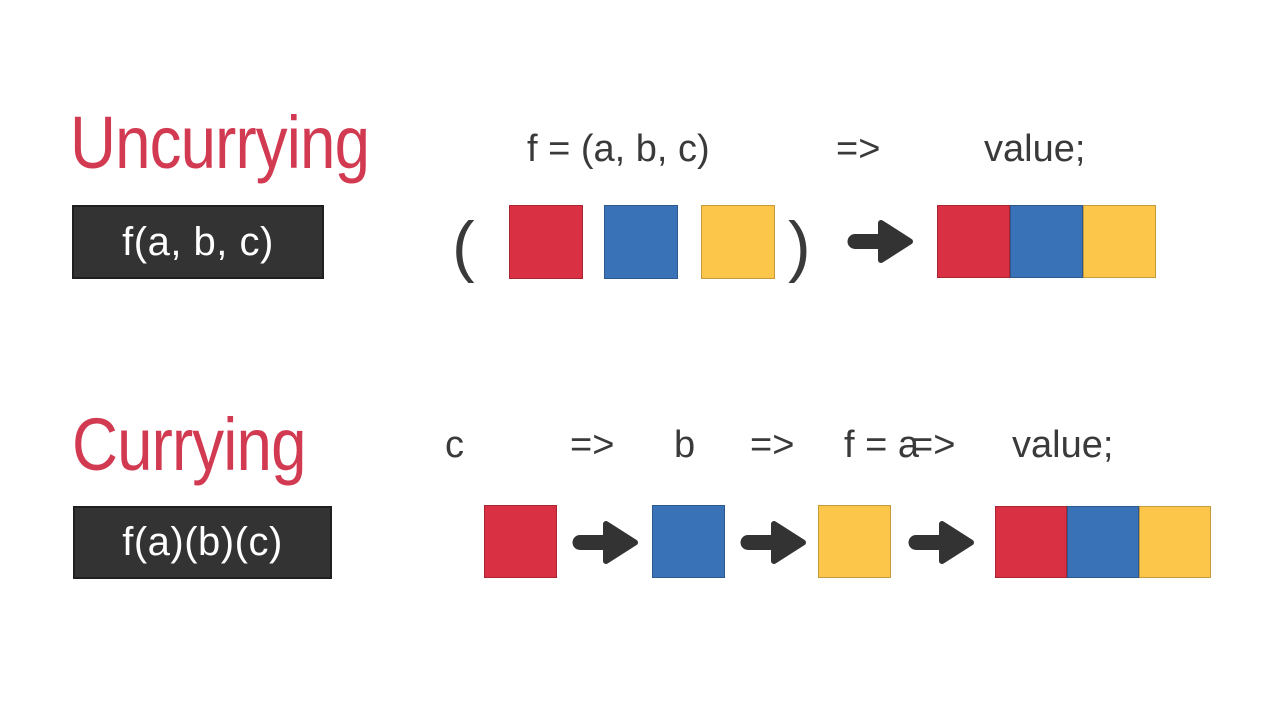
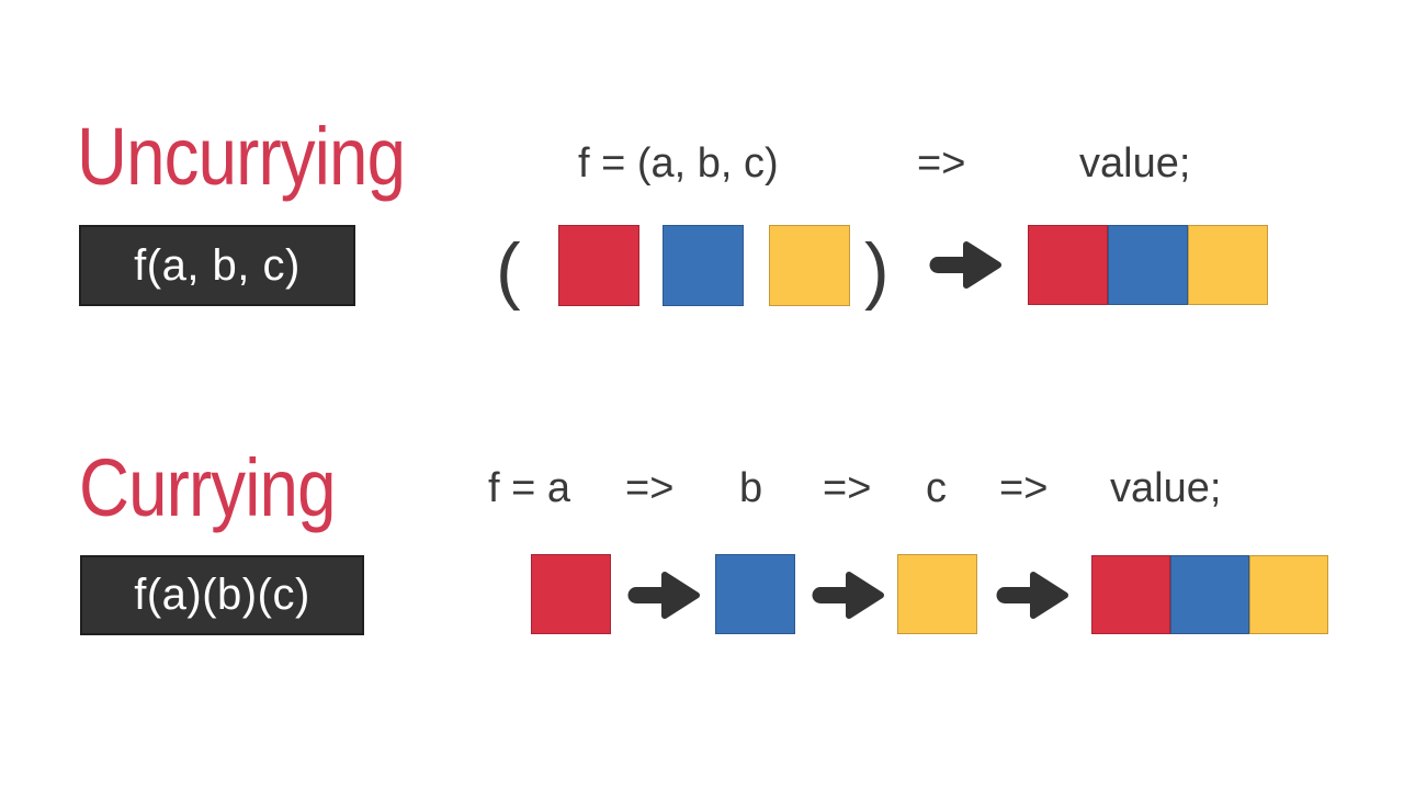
  Uncurrying
  f(a, b, c)
  f = (a, b, c)
  =>
  value;
  (
  )
  Currying
  f(a)(b)(c)
- c
+ f = a
  =>
  b
  =>
- f = a
+ c
  =>
  value;
